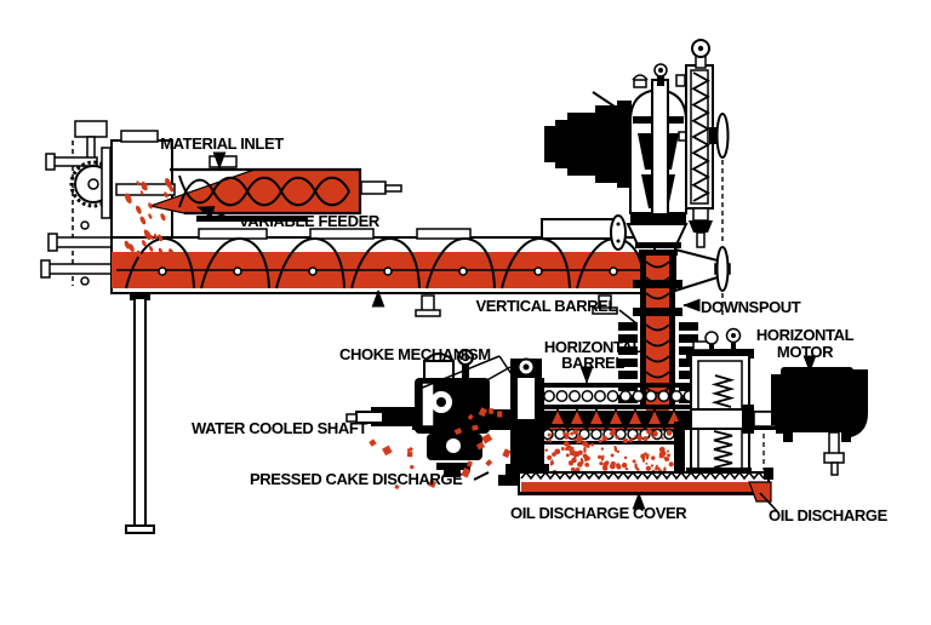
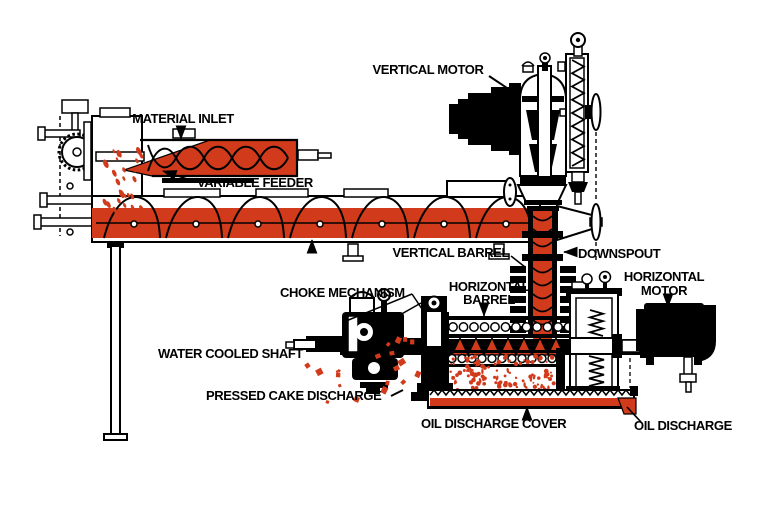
  MATERIAL INLET
  VARIABLE FEEDER
+ VERTICAL MOTOR
  VERTICAL BARREL
  DOWNSPOUT
  CHOKE MECHANISM
  HORIZONTAL
  BARREL
  HORIZONTAL
  MOTOR
  WATER COOLED SHAFT
  PRESSED CAKE DISCHARGE
  OIL DISCHARGE COVER
  OIL DISCHARGE
